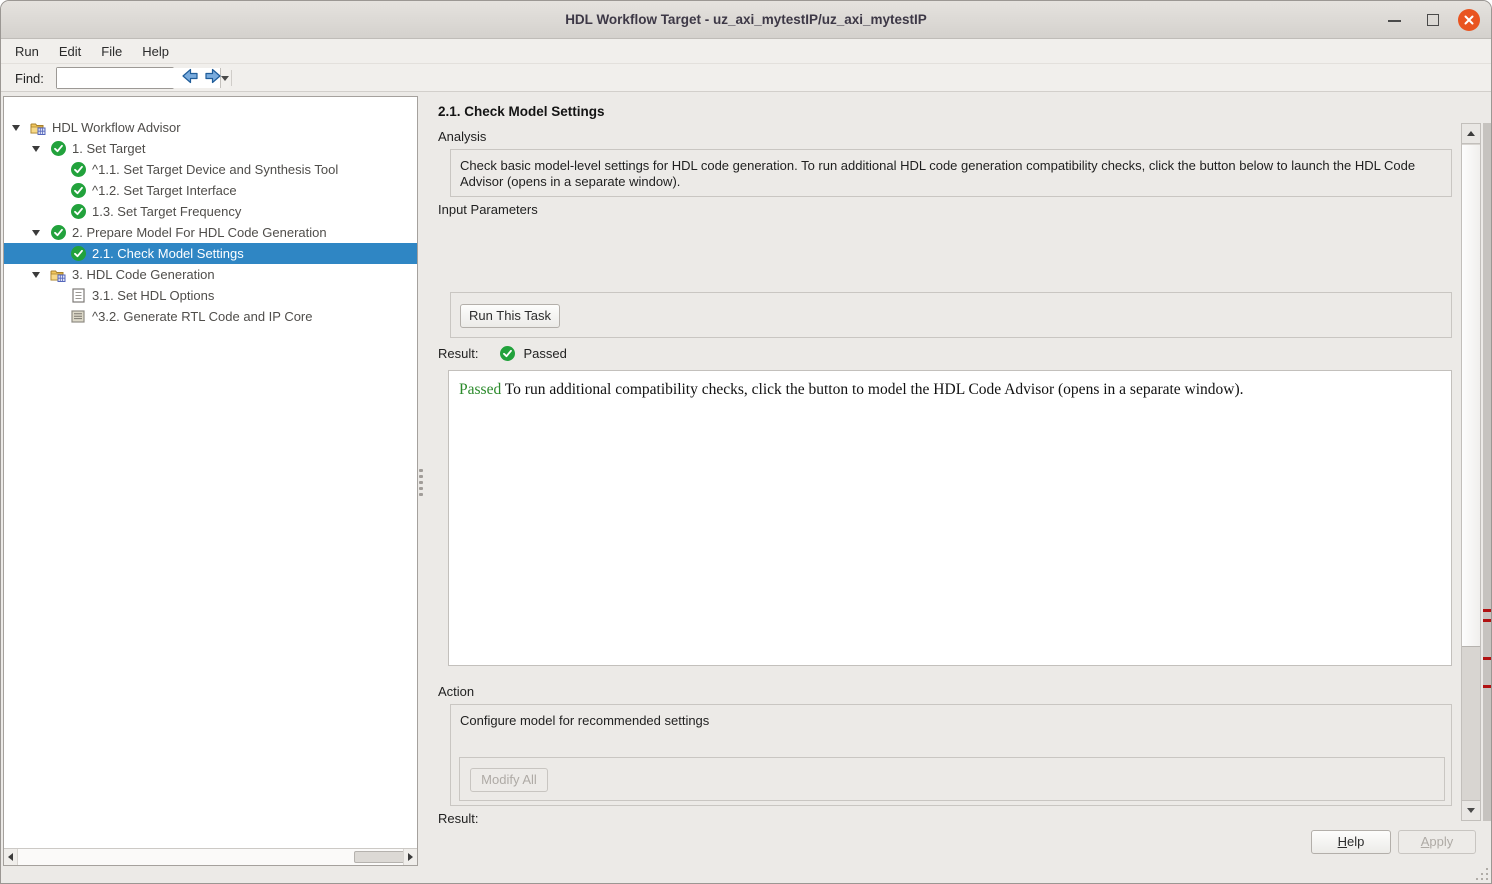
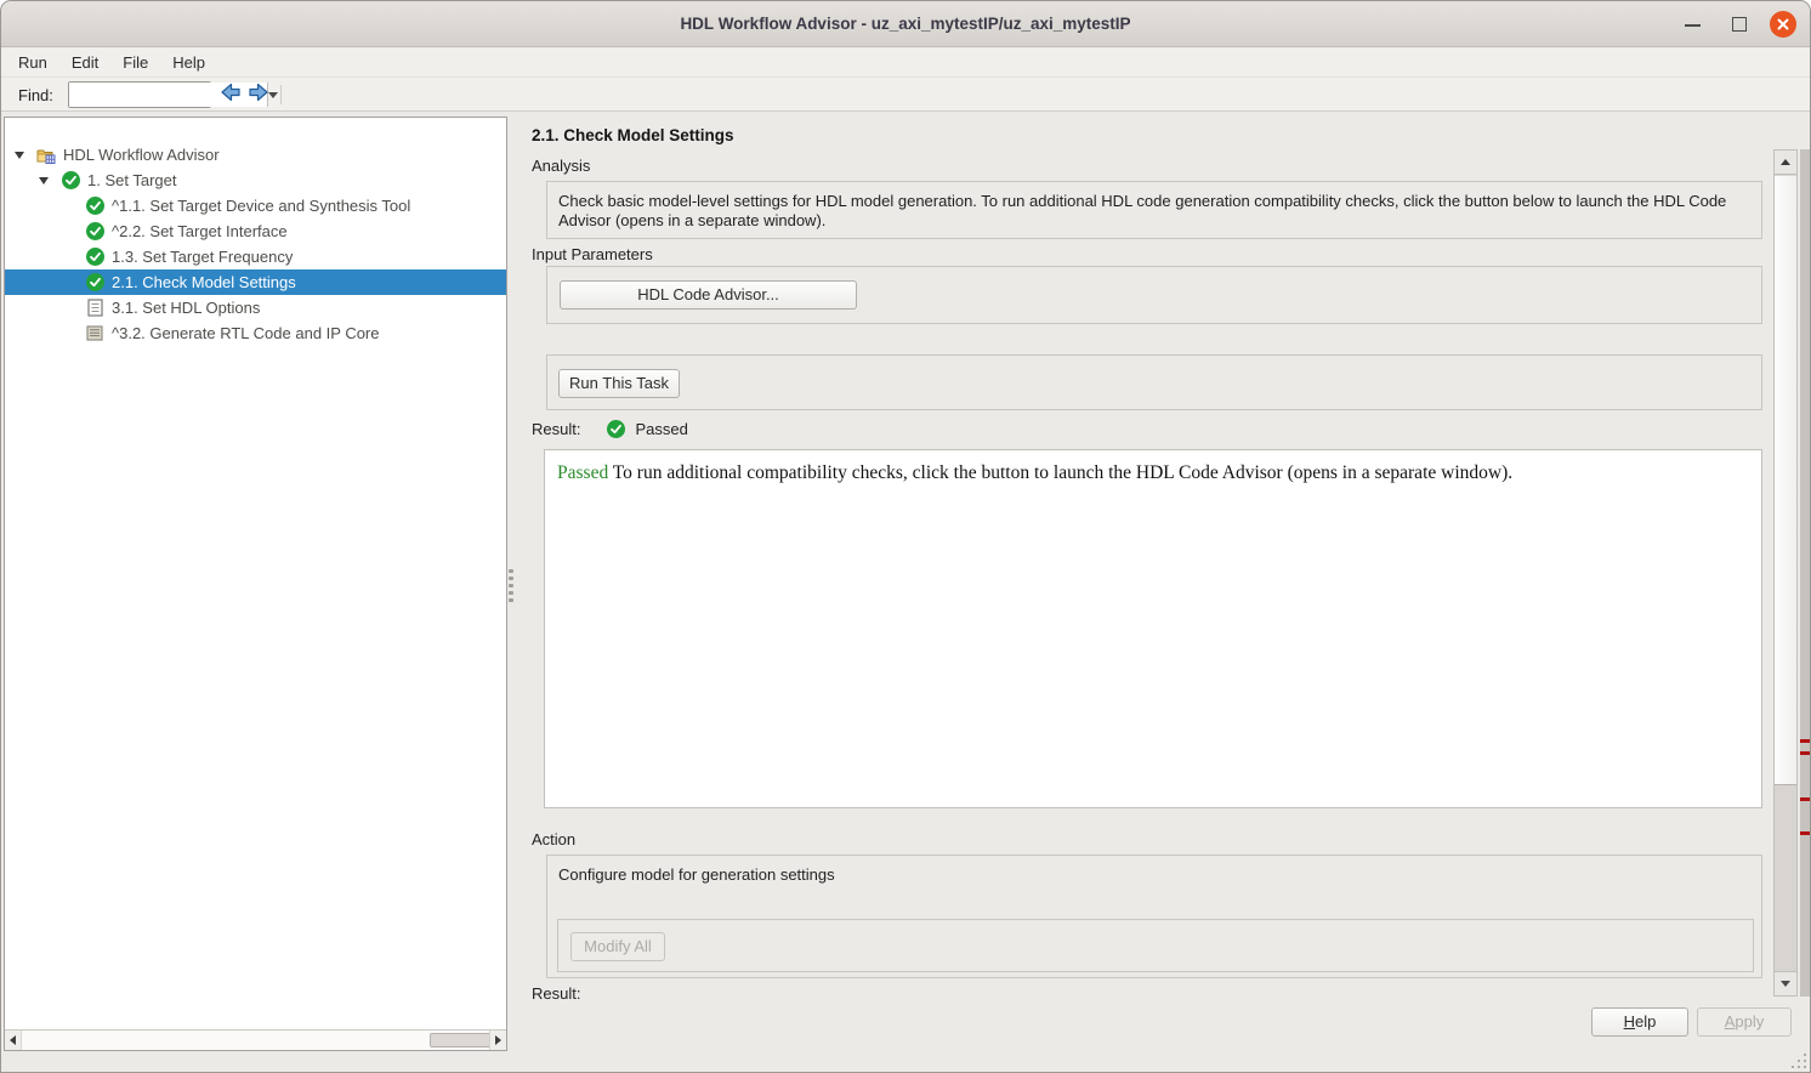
- HDL Workflow Target - uz_axi_mytestIP/uz_axi_mytestIP
+ HDL Workflow Advisor - uz_axi_mytestIP/uz_axi_mytestIP
  Run
  Edit
  File
  Help
  Find:
  HDL Workflow Advisor
  1. Set Target
  ^1.1. Set Target Device and Synthesis Tool
- ^1.2. Set Target Interface
+ ^2.2. Set Target Interface
  1.3. Set Target Frequency
- 2. Prepare Model For HDL Code Generation
  2.1. Check Model Settings
- 3. HDL Code Generation
  3.1. Set HDL Options
  ^3.2. Generate RTL Code and IP Core
  2.1. Check Model Settings
  Analysis
- Check basic model-level settings for HDL code generation. To run additional HDL code generation compatibility checks, click the button below to launch the HDL Code Advisor (opens in a separate window).
+ Check basic model-level settings for HDL model generation. To run additional HDL code generation compatibility checks, click the button below to launch the HDL Code Advisor (opens in a separate window).
  Input Parameters
+ HDL Code Advisor...
  Run This Task
  Result:
  Passed
- Passed To run additional compatibility checks, click the button to model the HDL Code Advisor (opens in a separate window).
+ Passed To run additional compatibility checks, click the button to launch the HDL Code Advisor (opens in a separate window).
  Action
- Configure model for recommended settings
+ Configure model for generation settings
  Modify All
  Result:
  Help
  Apply
